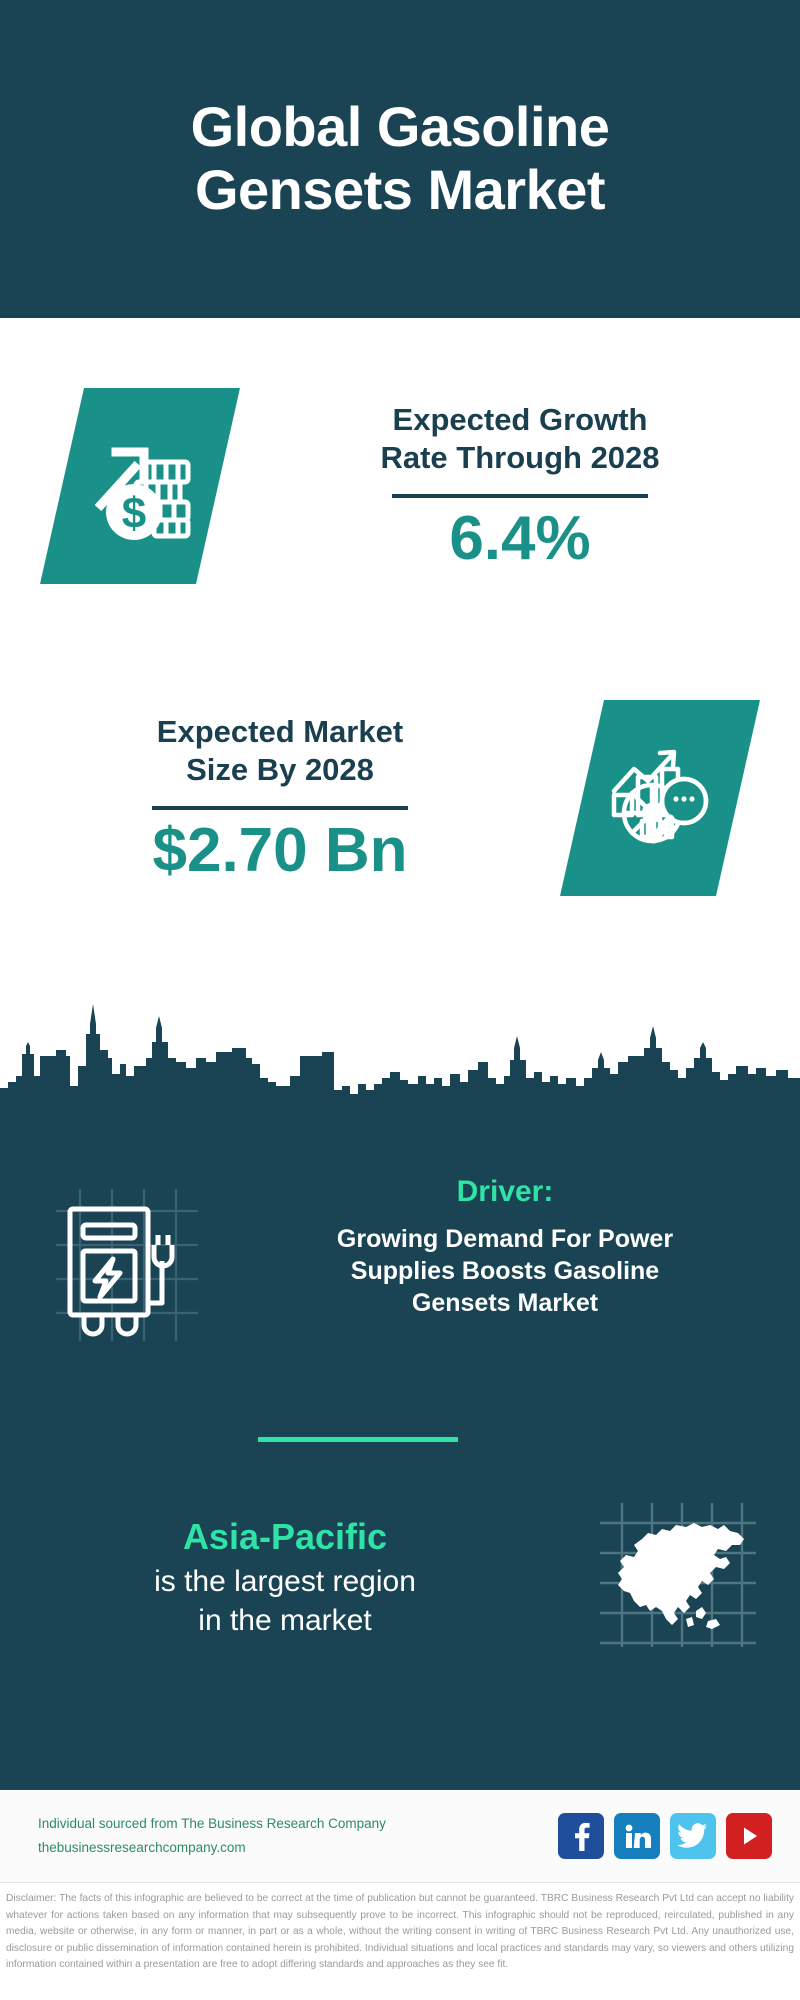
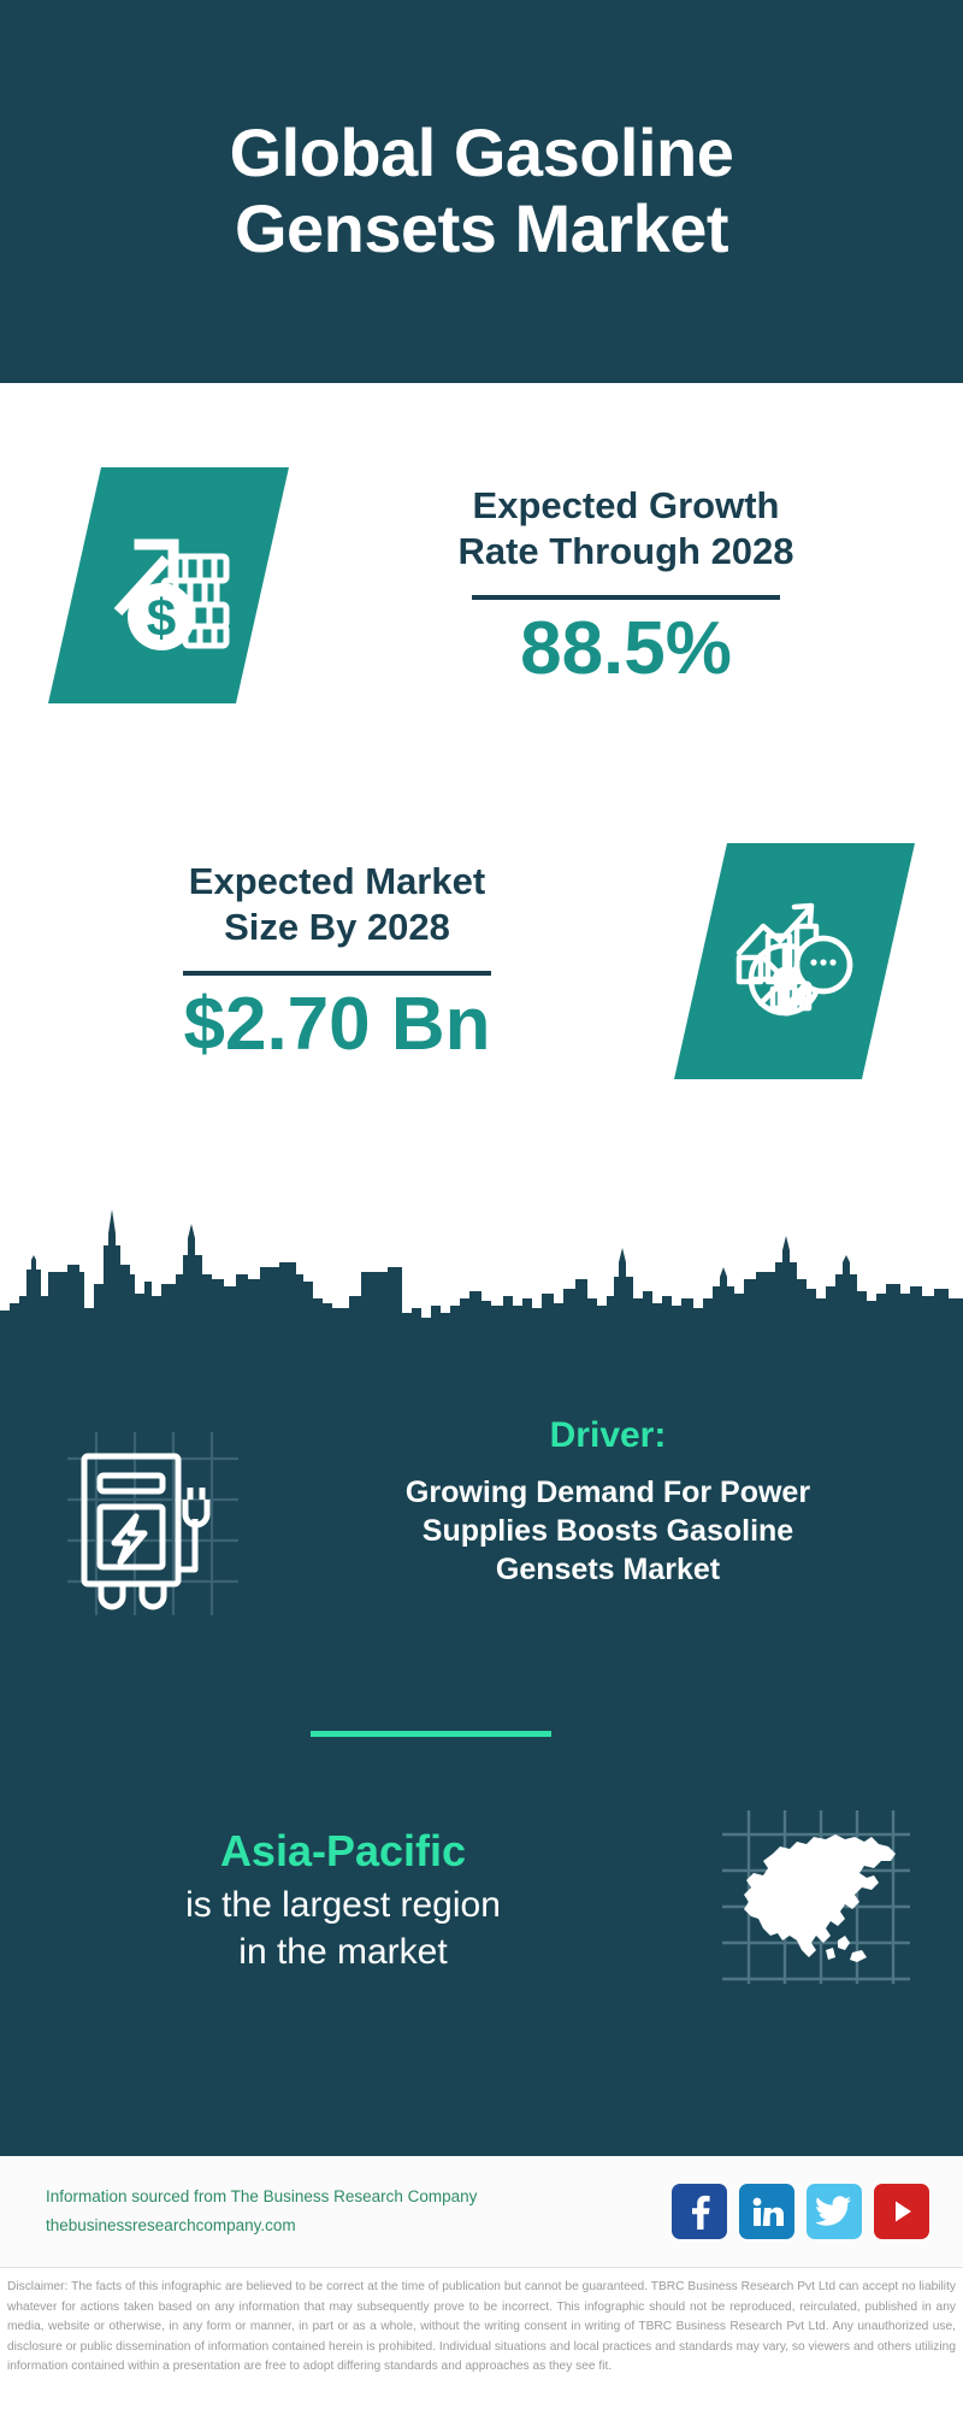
  Global Gasoline
  Gensets Market
  $
  Expected Growth
  Rate Through 2028
- 6.4%
+ 88.5%
  Expected Market
  Size By 2028
  $2.70 Bn
  Driver:
  Growing Demand For Power
  Supplies Boosts Gasoline
  Gensets Market
  Asia-Pacific
  is the largest region
  in the market
- Individual sourced from The Business Research Company
+ Information sourced from The Business Research Company
  thebusinessresearchcompany.com
  Disclaimer: The facts of this infographic are believed to be correct at the time of publication but cannot be guaranteed. TBRC Business Research Pvt Ltd can accept no liability whatever for actions taken based on any information that may subsequently prove to be incorrect. This infographic should not be reproduced, reirculated, published in any media, website or otherwise, in any form or manner, in part or as a whole, without the writing consent in writing of TBRC Business Research Pvt Ltd. Any unauthorized use, disclosure or public dissemination of information contained herein is prohibited. Individual situations and local practices and standards may vary, so viewers and others utilizing information contained within a presentation are free to adopt differing standards and approaches as they see fit.
